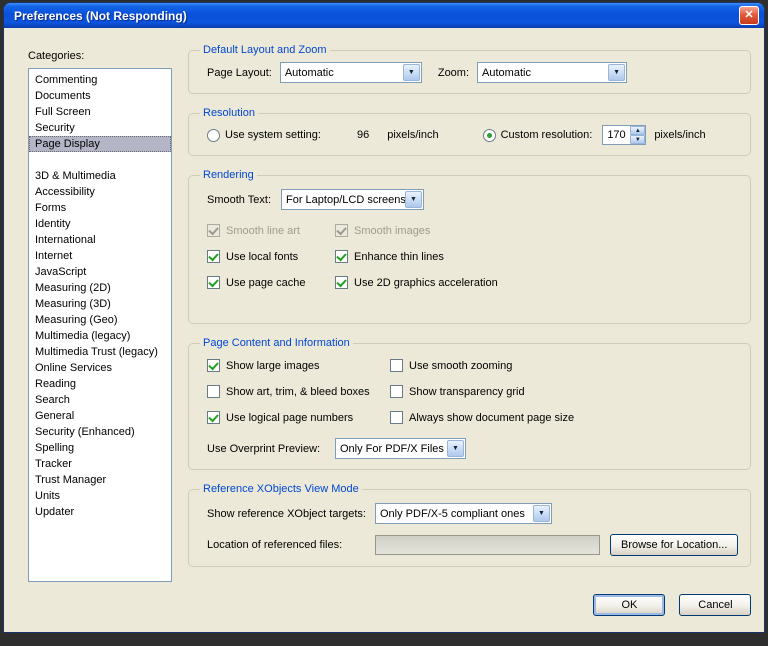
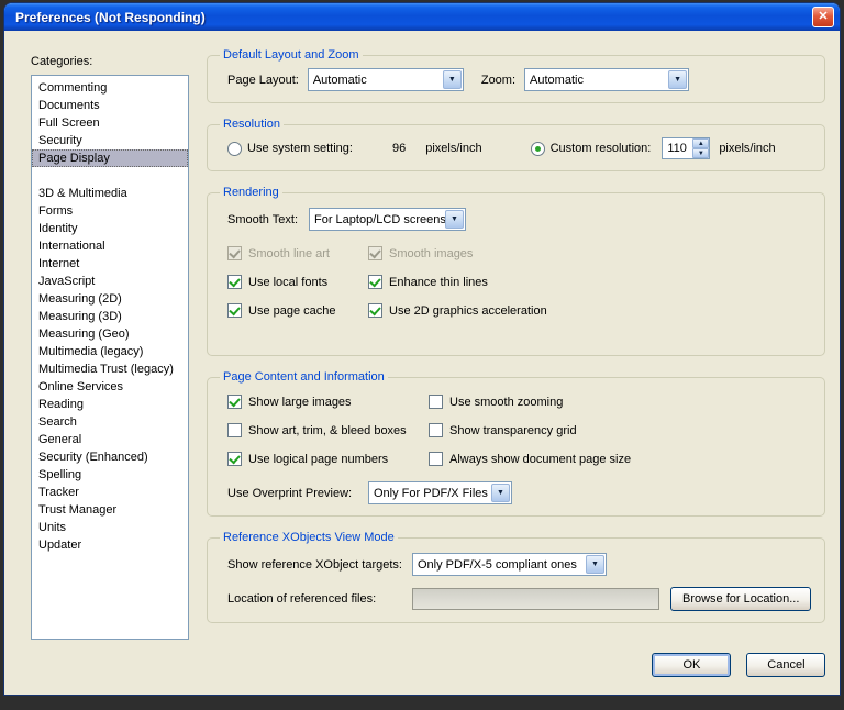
  Preferences (Not Responding)
  ✕
  Categories:
  Commenting
  Documents
  Full Screen
  Security
  Page Display
  3D & Multimedia
- Accessibility
  Forms
  Identity
  International
  Internet
  JavaScript
  Measuring (2D)
  Measuring (3D)
  Measuring (Geo)
  Multimedia (legacy)
  Multimedia Trust (legacy)
  Online Services
  Reading
  Search
  General
  Security (Enhanced)
  Spelling
  Tracker
  Trust Manager
  Units
  Updater
  Default Layout and Zoom
  Page Layout:
  Automatic
  Zoom:
  Automatic
  Resolution
  Use system setting:
  96
  pixels/inch
  Custom resolution:
- 170
+ 110
  pixels/inch
  Rendering
  Smooth Text:
  For Laptop/LCD screens
  Smooth line art
  Smooth images
  Use local fonts
  Enhance thin lines
  Use page cache
  Use 2D graphics acceleration
  Page Content and Information
  Show large images
  Use smooth zooming
  Show art, trim, & bleed boxes
  Show transparency grid
  Use logical page numbers
  Always show document page size
  Use Overprint Preview:
  Only For PDF/X Files
  Reference XObjects View Mode
  Show reference XObject targets:
  Only PDF/X-5 compliant ones
  Location of referenced files:
  Browse for Location...
  OK
  Cancel
